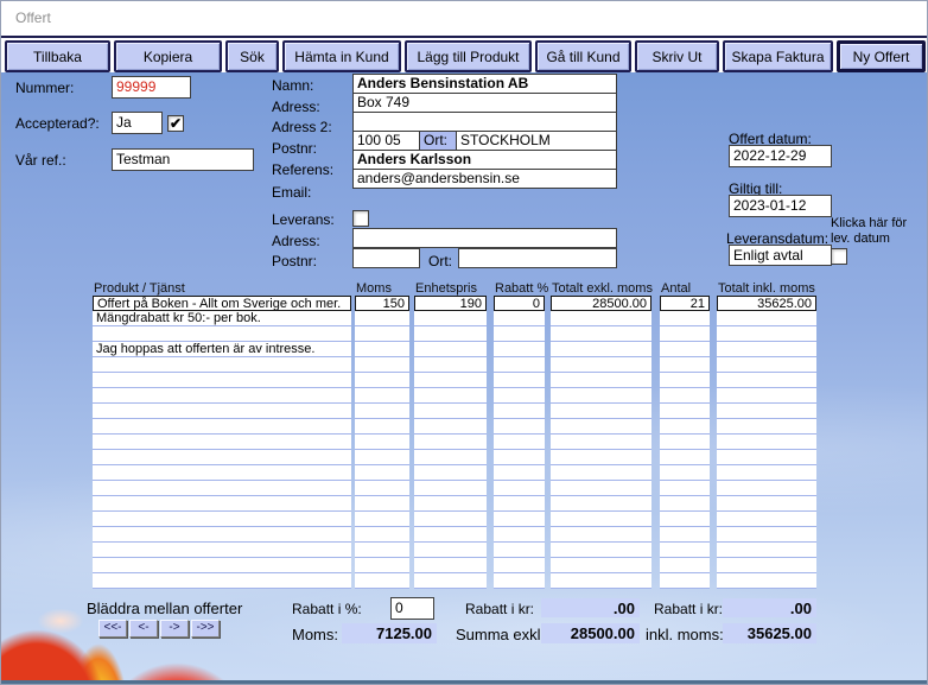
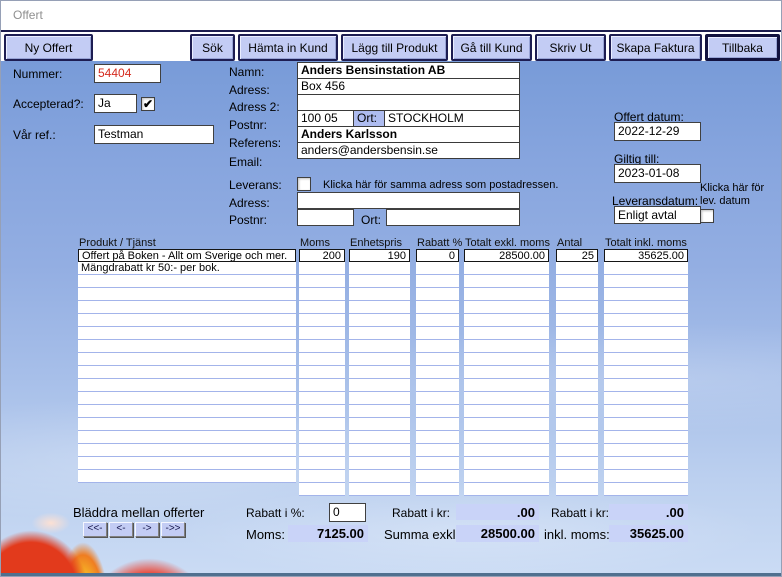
  Offert
- Tillbaka
+ Ny Offert
- Kopiera
  Sök
  Hämta in Kund
  Lägg till Produkt
  Gå till Kund
  Skriv Ut
  Skapa Faktura
- Ny Offert
+ Tillbaka
  Nummer:
- 99999
+ 54404
  Accepterad?:
  Ja
  ✔
  Vår ref.:
  Testman
  Namn:
  Adress:
  Adress 2:
  Postnr:
  Referens:
  Email:
  Anders Bensinstation AB
- Box 749
+ Box 456
  100 05
  Ort:
  STOCKHOLM
  Anders Karlsson
  anders@andersbensin.se
  Leverans:
+ Klicka här för samma adress som postadressen.
  Adress:
  Postnr:
  Ort:
  Offert datum:
  2022-12-29
  Giltig till:
- 2023-01-12
+ 2023-01-08
  Klicka här för
  Leveransdatum:
  lev. datum
  Enligt avtal
  Produkt / Tjänst
  Moms
  Enhetspris
  Rabatt %
  Totalt exkl. moms
  Antal
  Totalt inkl. moms
  Offert på Boken - Allt om Sverige och mer.
  Mängdrabatt kr 50:- per bok.
- Jag hoppas att offerten är av intresse.
- 150
+ 200
  190
  0
  28500.00
- 21
+ 25
  35625.00
  Bläddra mellan offerter
  <<-
  <-
  ->
  ->>
  Rabatt i %:
  0
  Rabatt i kr:
  .00
  Rabatt i kr:
  .00
  Moms:
  7125.00
  Summa exkl
  28500.00
  inkl. moms:
  35625.00
